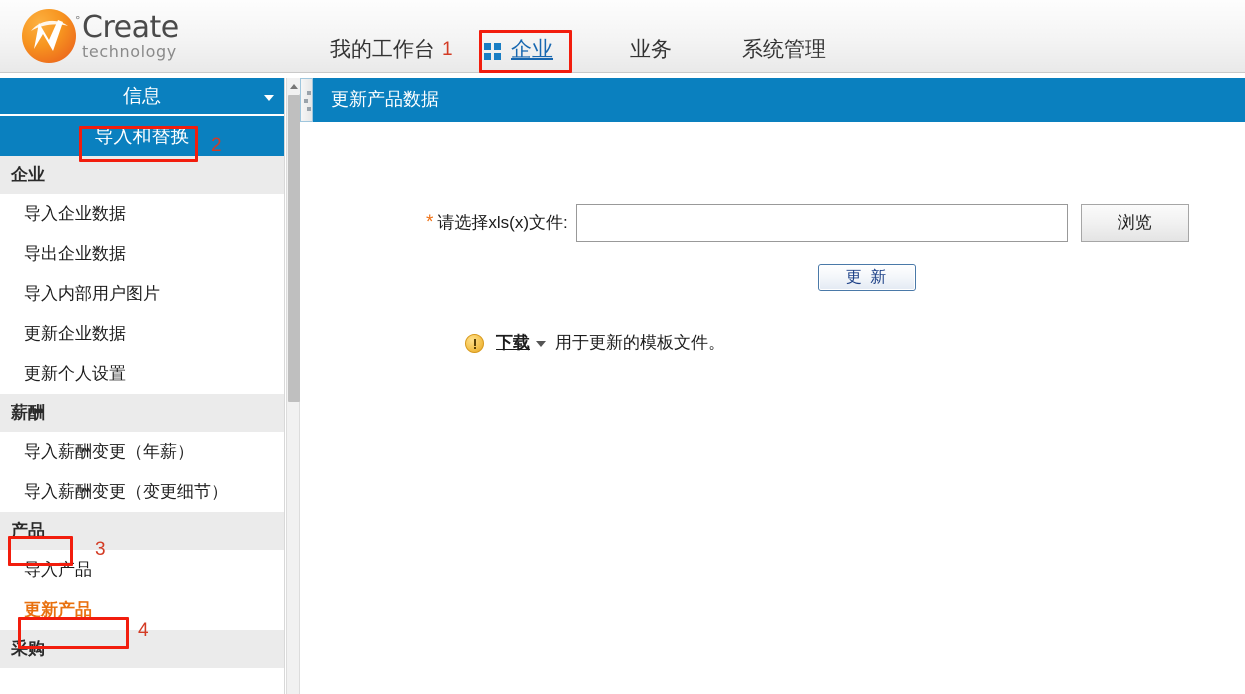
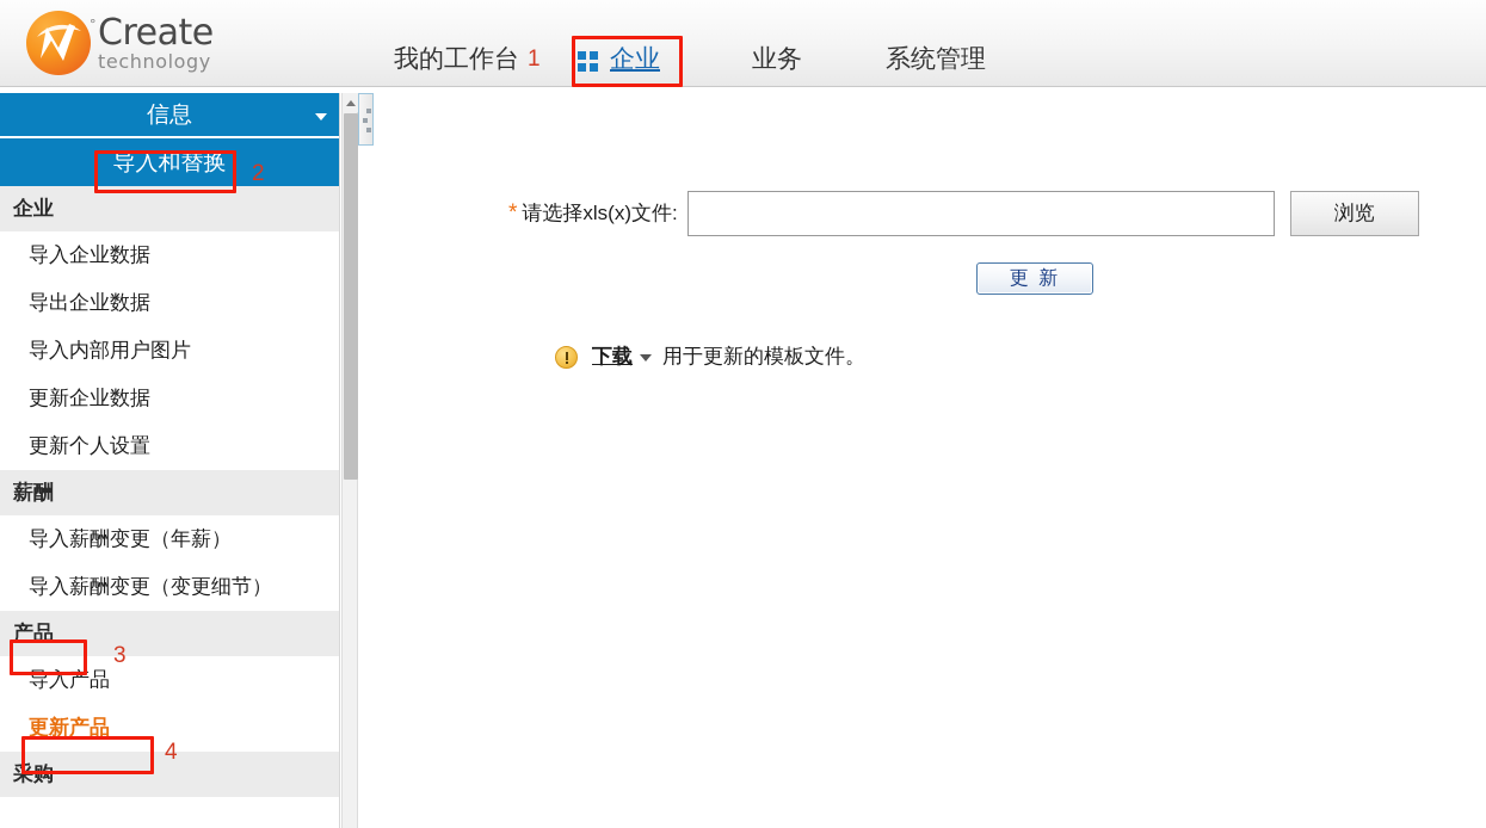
  °
  Create
  technology
  我的工作台
  1
  企业
  业务
  系统管理
  信息
  导入和替换
  企业
  导入企业数据
  导出企业数据
  导入内部用户图片
  更新企业数据
  更新个人设置
  薪酬
  导入薪酬变更（年薪）
  导入薪酬变更（变更细节）
  产品
  导入产品
  更新产品
  采购
  2
  3
  4
- 更新产品数据
  *
  请选择xls(x)文件:
  浏览
  更 新
  下载
  用于更新的模板文件。
